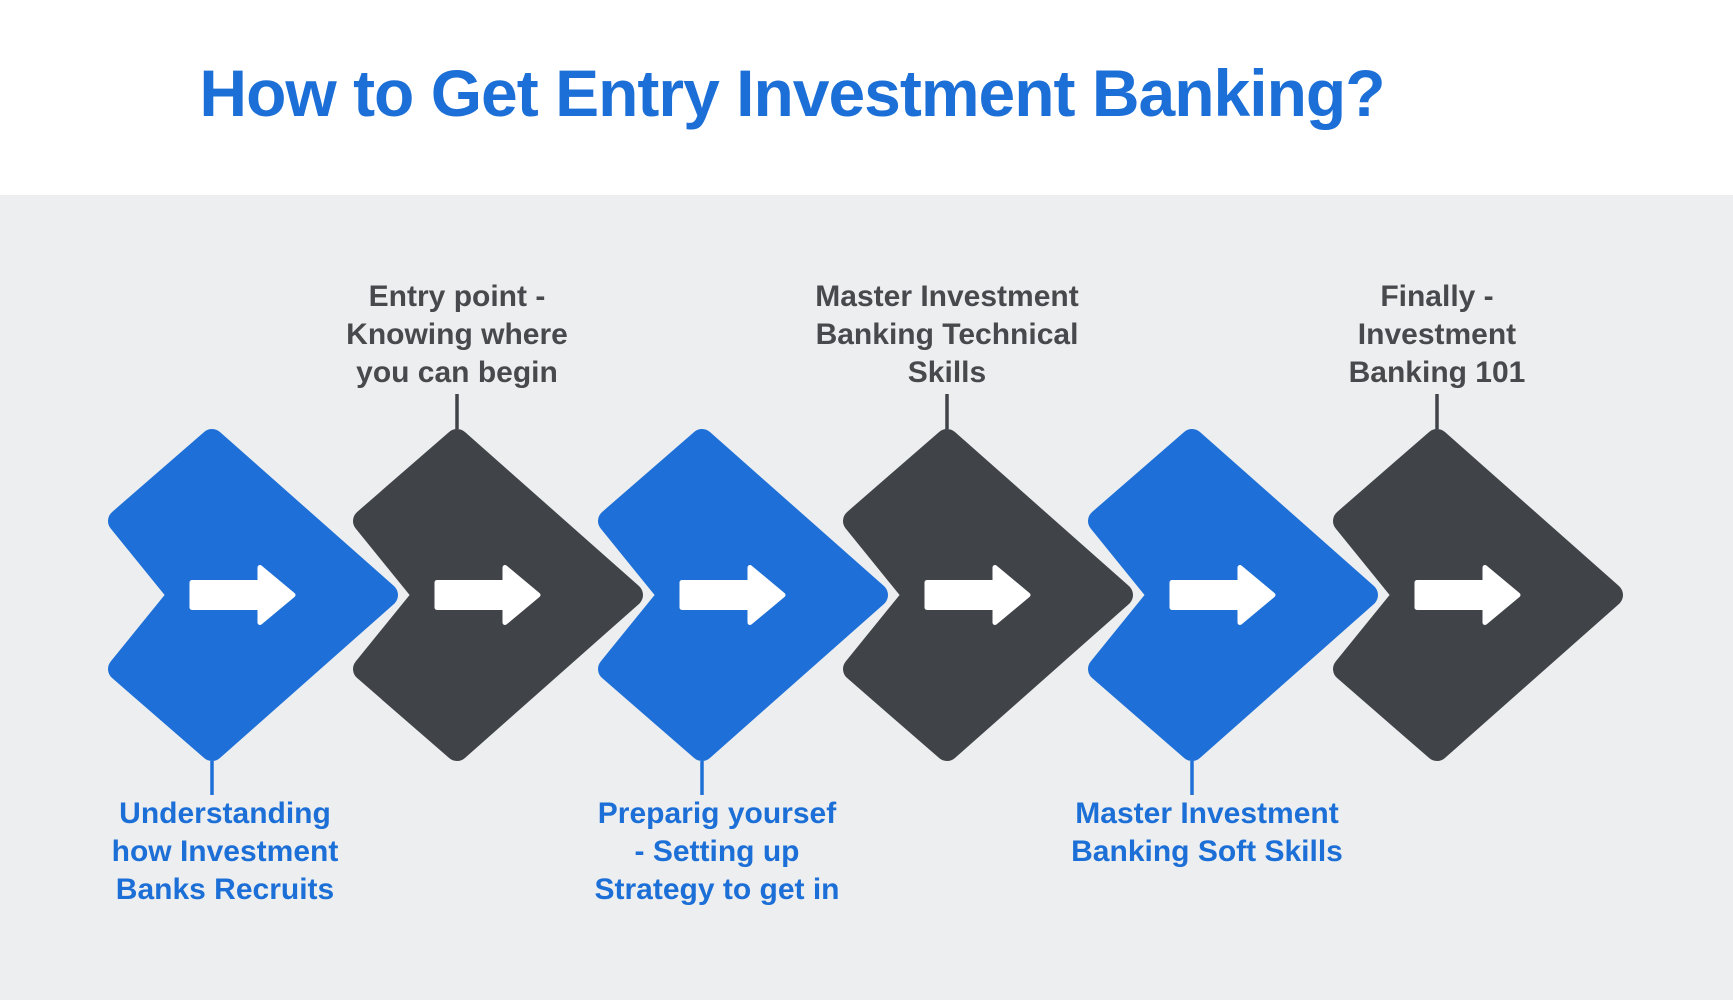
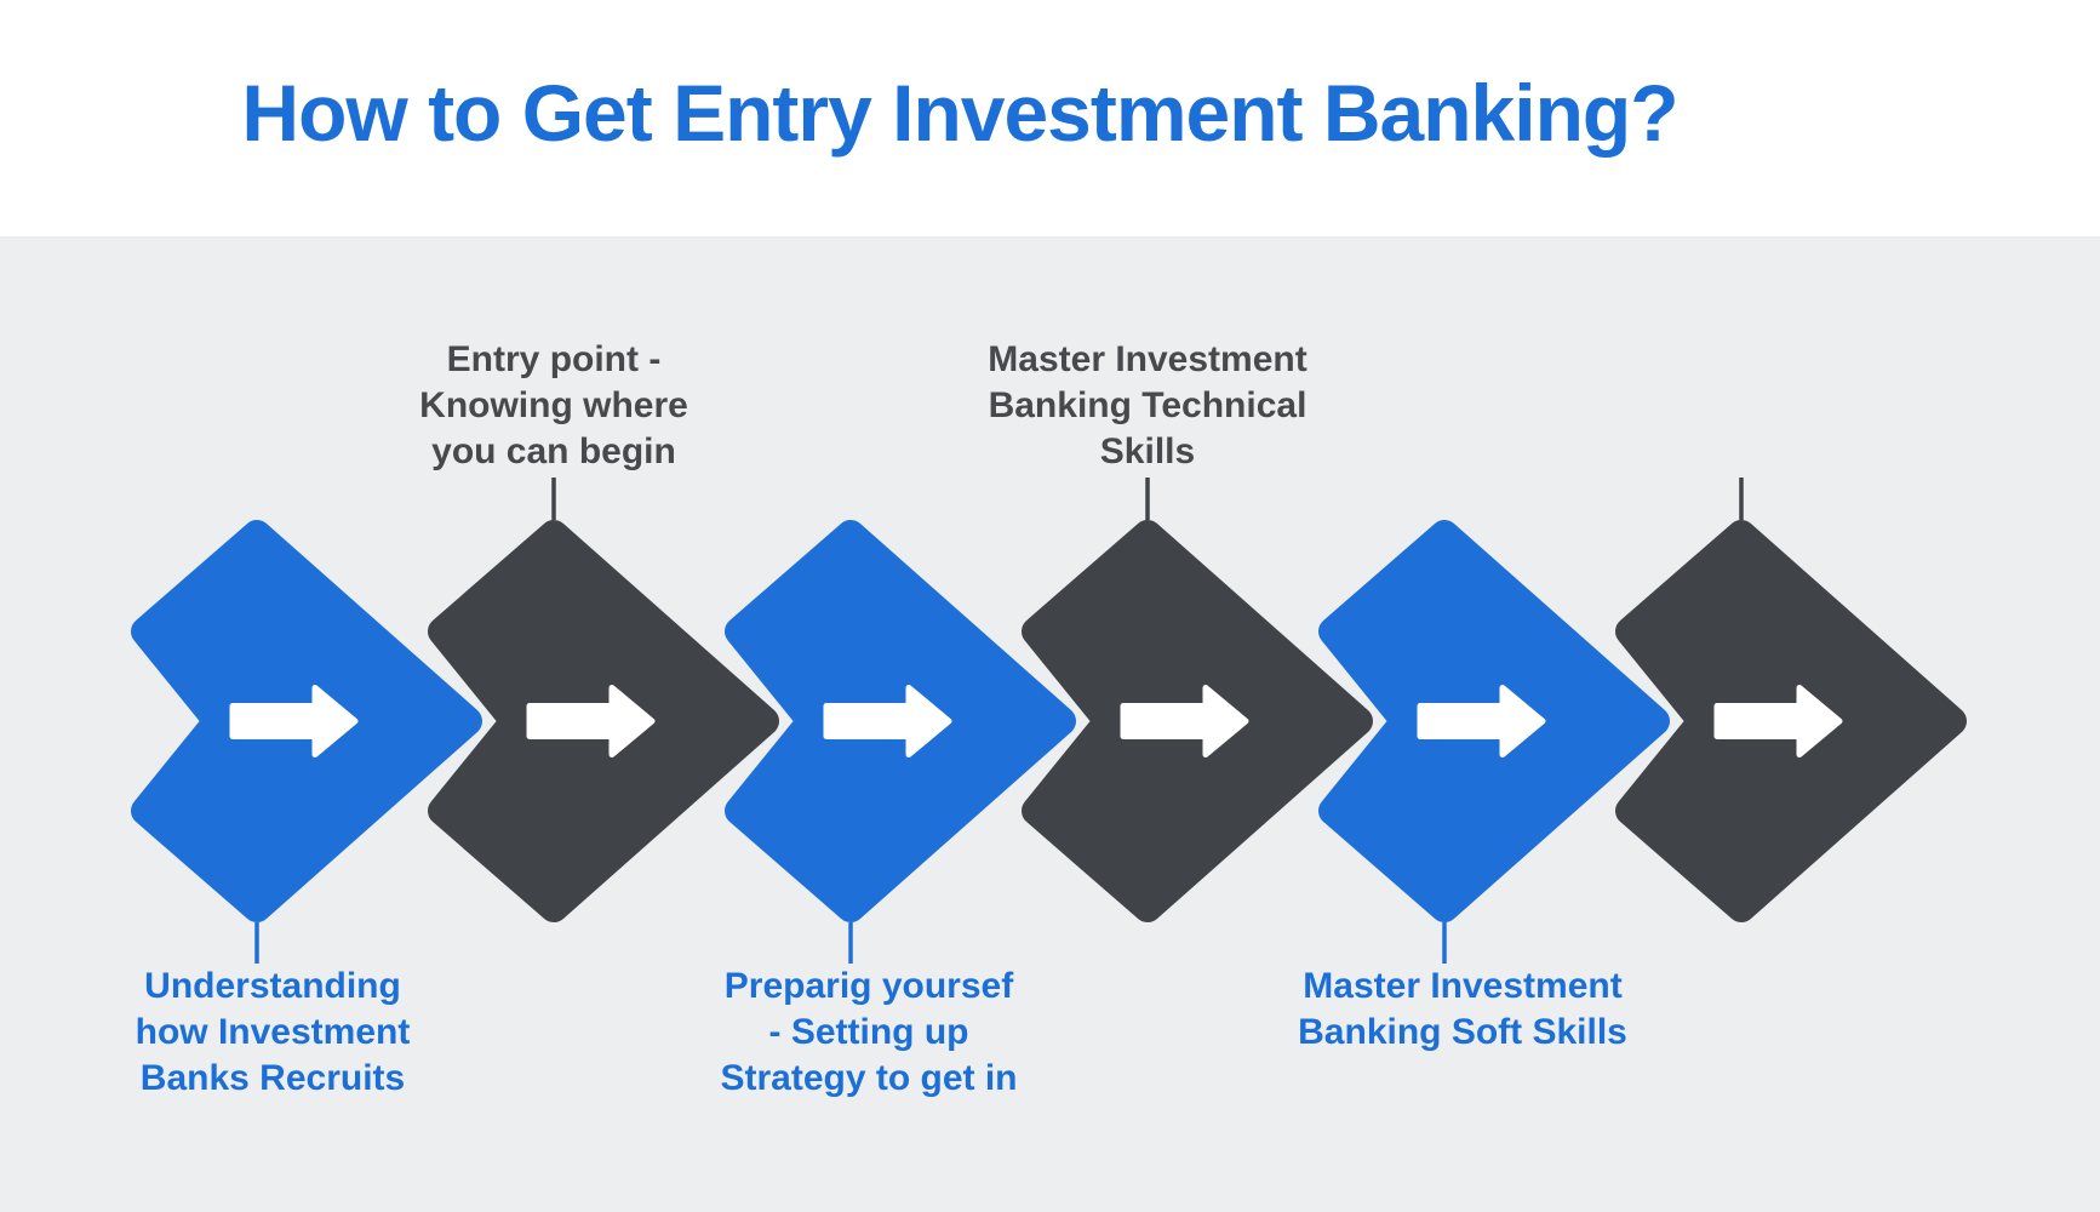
  How to Get Entry Investment Banking?
  Understanding
  how Investment
  Banks Recruits
  Entry point -
  Knowing where
  you can begin
  Preparig yoursef
  - Setting up
  Strategy to get in
  Master Investment
  Banking Technical
  Skills
  Master Investment
  Banking Soft Skills
- Finally -
- Investment
- Banking 101
